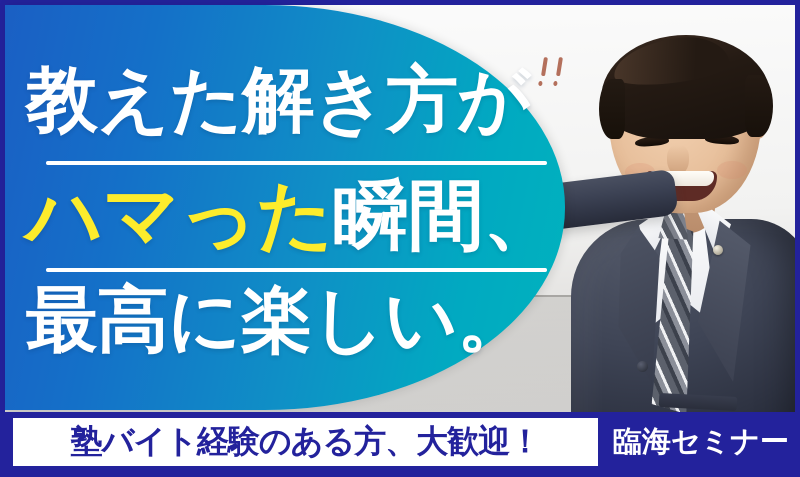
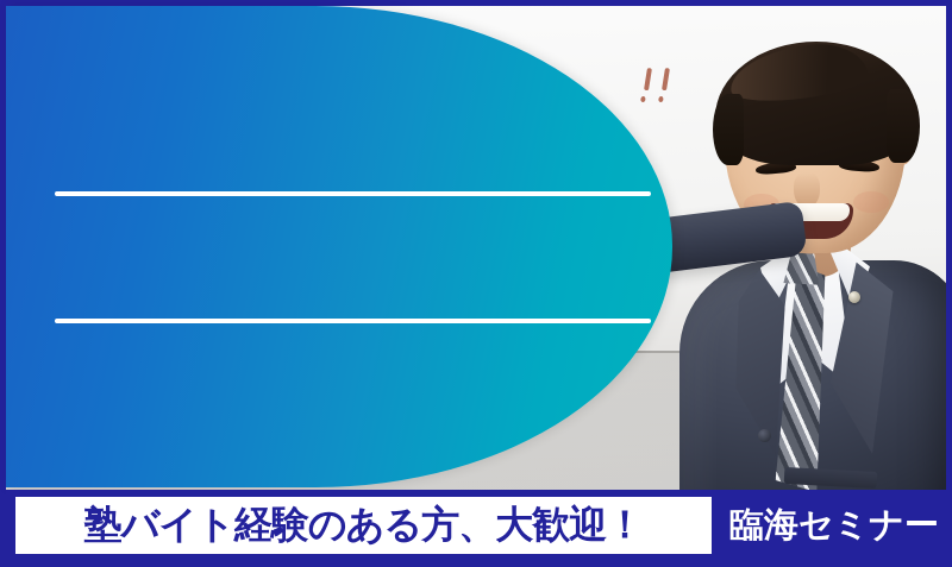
- 教えた解き方が
- ハマった瞬間、
- 最高に楽しい。
  塾バイト経験のある方、大歓迎！
  臨海セミナー
